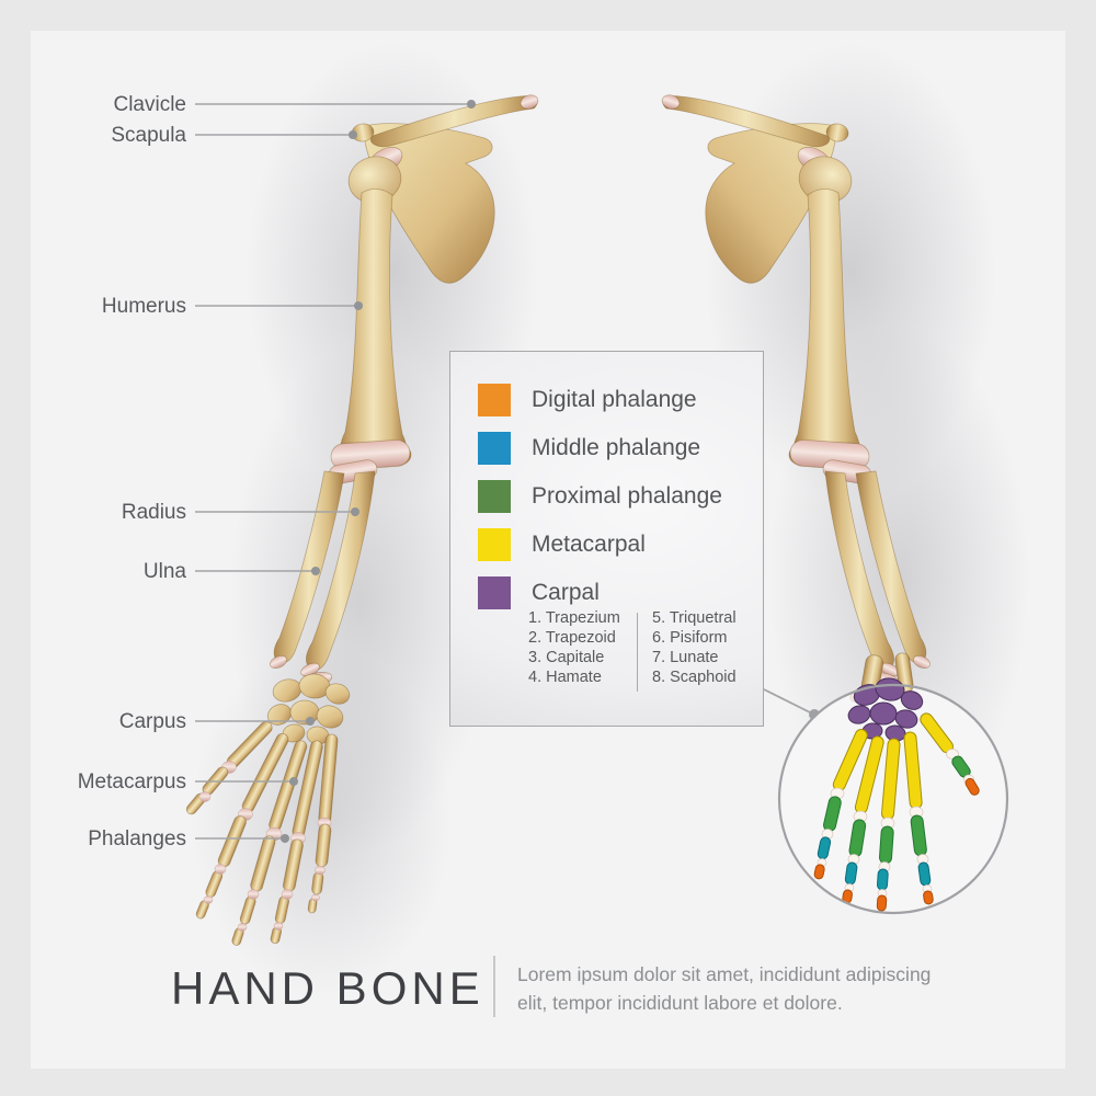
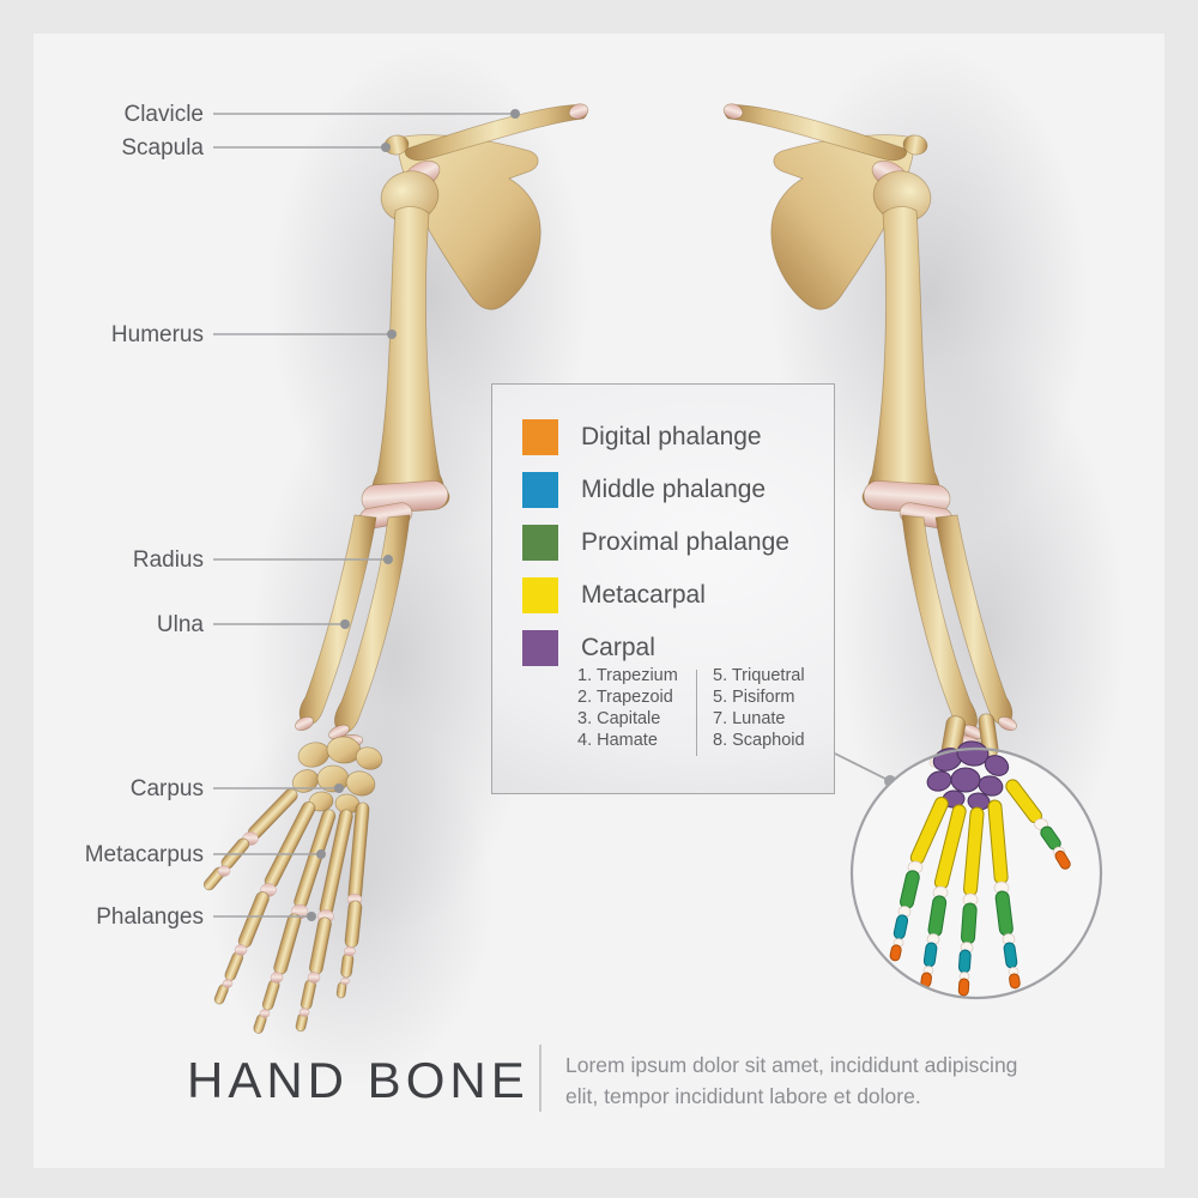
  Clavicle
  Scapula
  Humerus
  Radius
  Ulna
  Carpus
  Metacarpus
  Phalanges
  Digital phalange
  Middle phalange
  Proximal phalange
  Metacarpal
  Carpal
  1. Trapezium
  2. Trapezoid
  3. Capitale
  4. Hamate
  5. Triquetral
- 6. Pisiform
+ 5. Pisiform
  7. Lunate
  8. Scaphoid
  HAND BONE
  Lorem ipsum dolor sit amet, incididunt adipiscing
  elit, tempor incididunt labore et dolore.
